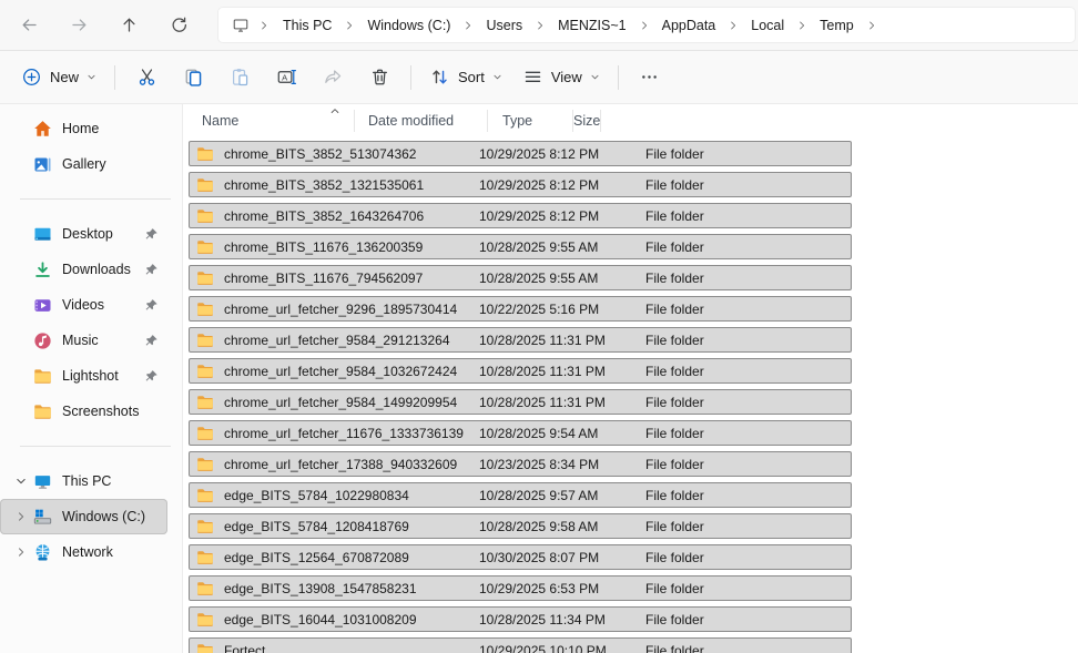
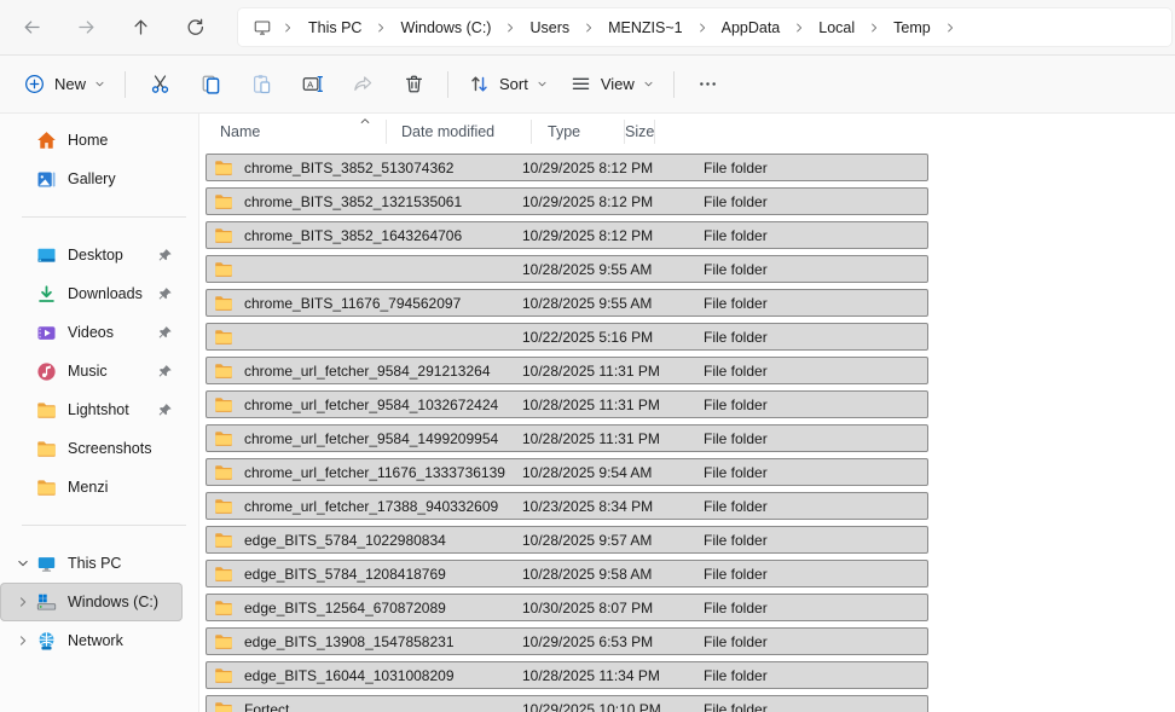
  This PC
  Windows (C:)
  Users
  MENZIS~1
  AppData
  Local
  Temp
  New
  A
  Sort
  View
  Home
  Gallery
  Desktop
  Downloads
  Videos
  Music
  Lightshot
  Screenshots
+ Menzi
  This PC
  Windows (C:)
  Network
  Name
  Date modified
  Type
  Size
  chrome_BITS_3852_513074362
  10/29/2025 8:12 PM
  File folder
  chrome_BITS_3852_1321535061
  10/29/2025 8:12 PM
  File folder
  chrome_BITS_3852_1643264706
  10/29/2025 8:12 PM
  File folder
- chrome_BITS_11676_136200359
  10/28/2025 9:55 AM
  File folder
  chrome_BITS_11676_794562097
  10/28/2025 9:55 AM
  File folder
- chrome_url_fetcher_9296_1895730414
  10/22/2025 5:16 PM
  File folder
  chrome_url_fetcher_9584_291213264
  10/28/2025 11:31 PM
  File folder
  chrome_url_fetcher_9584_1032672424
  10/28/2025 11:31 PM
  File folder
  chrome_url_fetcher_9584_1499209954
  10/28/2025 11:31 PM
  File folder
  chrome_url_fetcher_11676_1333736139
  10/28/2025 9:54 AM
  File folder
  chrome_url_fetcher_17388_940332609
  10/23/2025 8:34 PM
  File folder
  edge_BITS_5784_1022980834
  10/28/2025 9:57 AM
  File folder
  edge_BITS_5784_1208418769
  10/28/2025 9:58 AM
  File folder
  edge_BITS_12564_670872089
  10/30/2025 8:07 PM
  File folder
  edge_BITS_13908_1547858231
  10/29/2025 6:53 PM
  File folder
  edge_BITS_16044_1031008209
  10/28/2025 11:34 PM
  File folder
  Fortect
  10/29/2025 10:10 PM
  File folder
